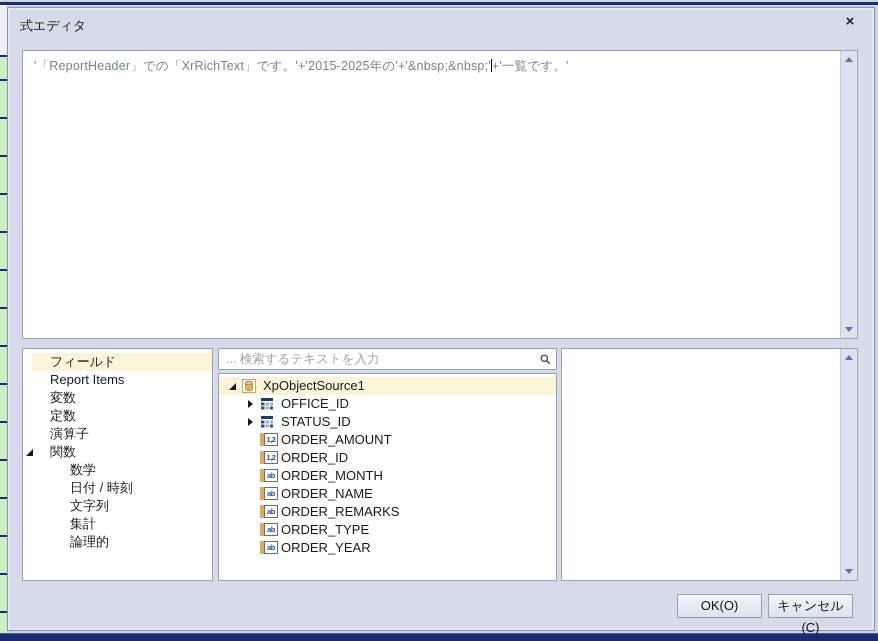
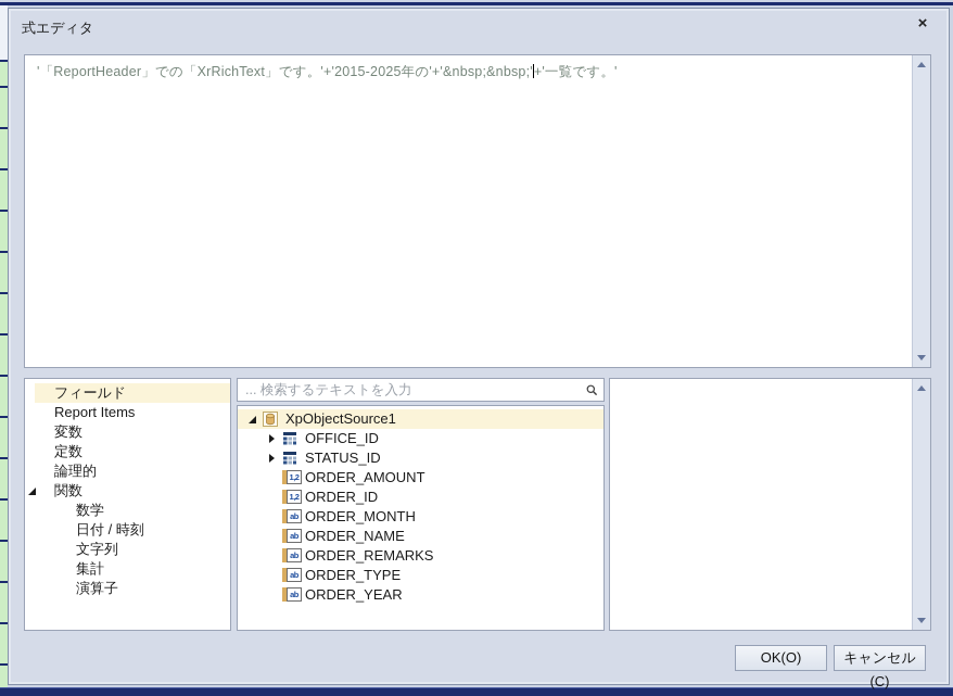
  式エディタ
  ×
  '「ReportHeader」での「XrRichText」です。'+'2015-2025年の'+'&nbsp;&nbsp;'+'一覧です。'
  フィールド
  Report Items
  変数
  定数
- 演算子
+ 論理的
  関数
  数学
  日付 / 時刻
  文字列
  集計
- 論理的
+ 演算子
  ... 検索するテキストを入力
  XpObjectSource1
  OFFICE_ID
  STATUS_ID
  1,2
  ORDER_AMOUNT
  1,2
  ORDER_ID
  ab
  ORDER_MONTH
  ab
  ORDER_NAME
  ab
  ORDER_REMARKS
  ab
  ORDER_TYPE
  ab
  ORDER_YEAR
  OK(O)
  キャンセル(C)
